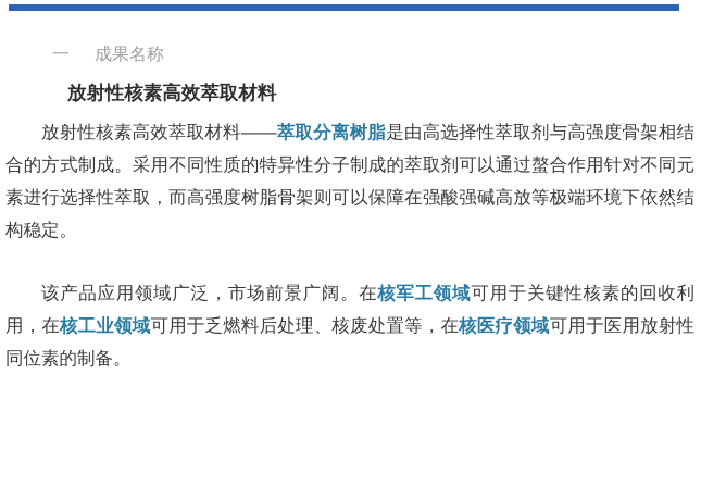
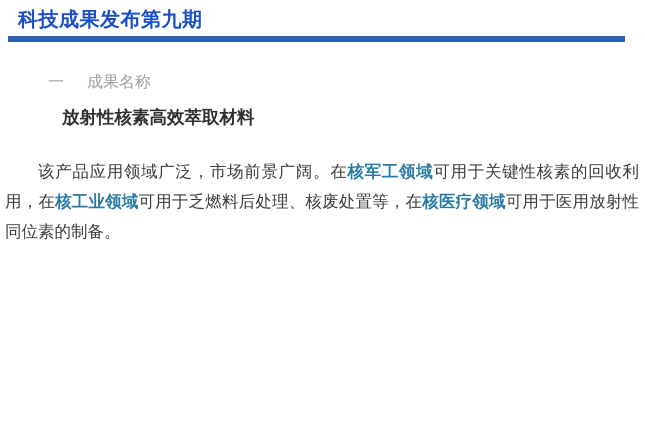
+ 科技成果发布第九期
  一 成果名称
  放射性核素高效萃取材料
- 放射性核素高效萃取材料——萃取分离树脂是由高选择性萃取剂与高强度骨架相结合的方式制成。采用不同性质的特异性分子制成的萃取剂可以通过螯合作用针对不同元素进行选择性萃取，而高强度树脂骨架则可以保障在强酸强碱高放等极端环境下依然结构稳定。
  该产品应用领域广泛，市场前景广阔。在核军工领域可用于关键性核素的回收利用，在核工业领域可用于乏燃料后处理、核废处置等，在核医疗领域可用于医用放射性同位素的制备。
